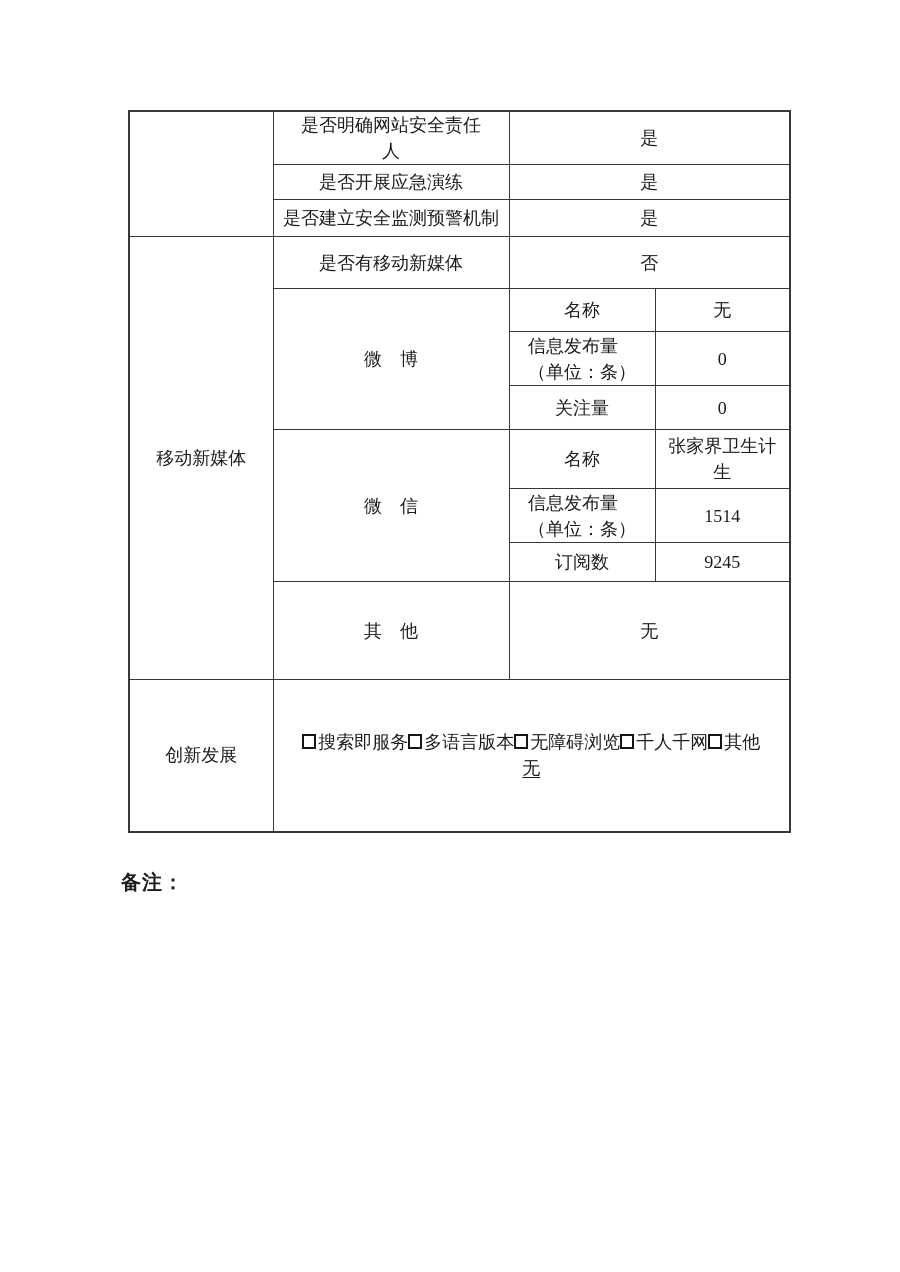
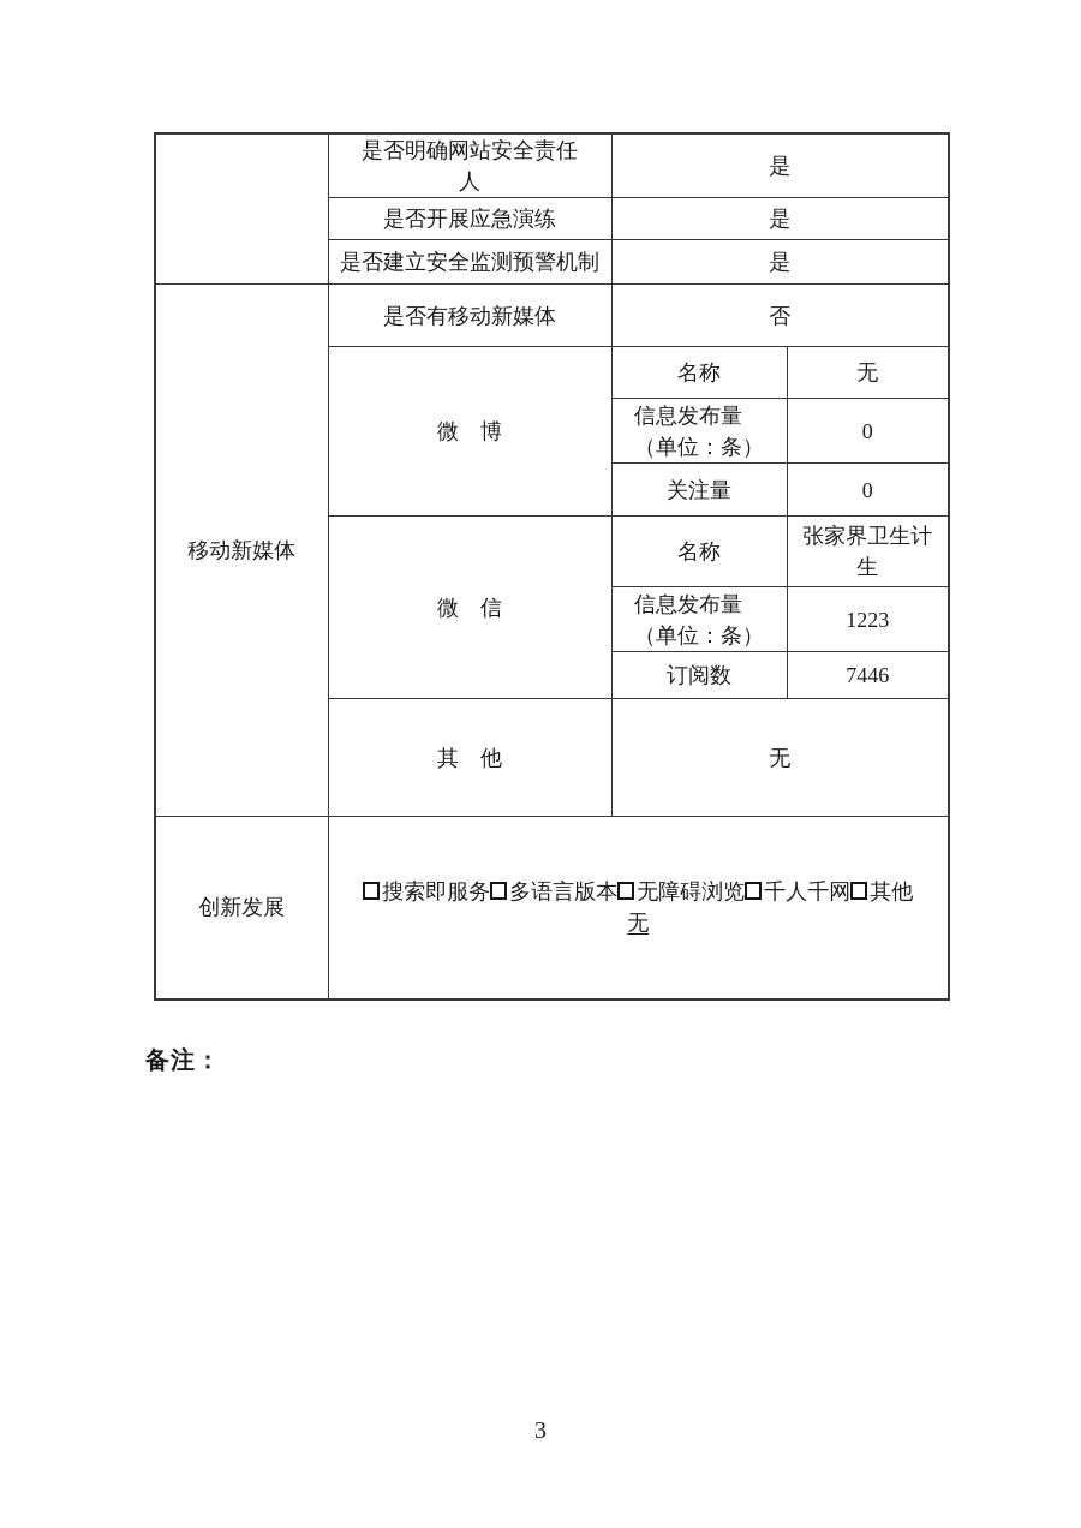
  	是否明确网站安全责任人	是
  是否开展应急演练	是
  是否建立安全监测预警机制	是
  移动新媒体	是否有移动新媒体	否
  微 博	名称	无
  信息发布量 （单位：条）	0
  关注量	0
  微 信	名称	张家界卫生计生
- 信息发布量 （单位：条）	1514
+ 信息发布量 （单位：条）	1223
- 订阅数	9245
+ 订阅数	7446
  其 他	无
  创新发展	搜索即服务 多语言版本 无障碍浏览 千人千网 其他无
  备注：
+ 3
